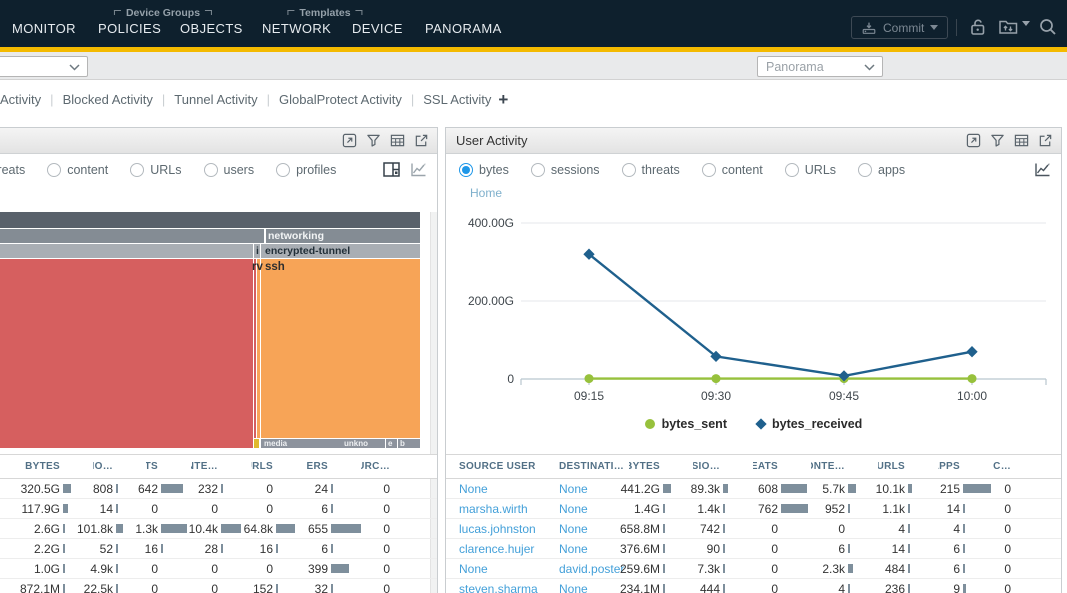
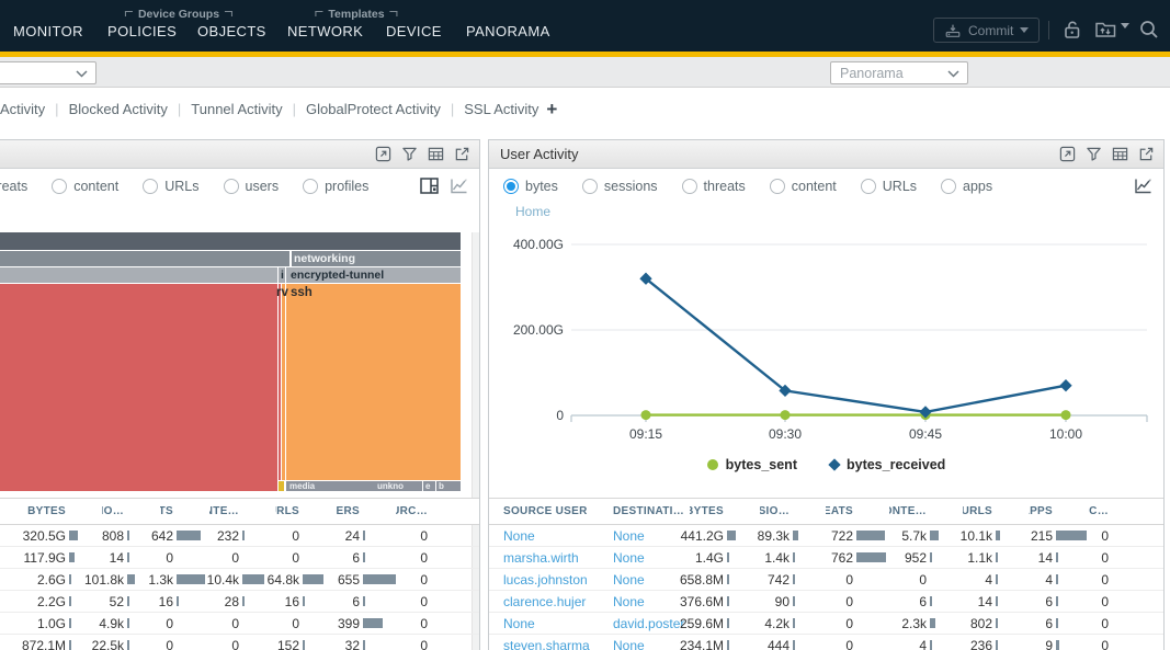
  MONITOR
  POLICIES
  OBJECTS
  NETWORK
  DEVICE
  PANORAMA
  Device Groups
  Templates
  Commit
  Panorama
  Activity
  |
  Blocked Activity
  |
  Tunnel Activity
  |
  GlobalProtect Activity
  |
  SSL Activity
  +
  content
  URLs
  users
  profiles
  networking
  i
  encrypted-tunnel
  rv
  ssh
  media
  unkno
  e
  b
  BYTES
  RLS
  320.5G
  808
  642
  232
  0
  24
  0
  117.9G
  14
  0
  0
  0
  6
  0
  2.6G
  101.8k
  1.3k
  10.4k
  64.8k
  655
  0
  2.2G
  52
  16
  28
  16
  6
  0
  1.0G
  4.9k
  0
  0
  0
  399
  0
  872.1M
  22.5k
  0
  0
  152
  32
  0
  User Activity
  bytes
  sessions
  threats
  content
  URLs
  apps
  Home
  400.00G
  200.00G
  0
  09:15
  09:30
  09:45
  10:00
  bytes_sent
  bytes_received
  SOURCE USER
  DESTINATI…
  BYTES
  URLS
  PPS
  None
  None
  441.2G
  89.3k
- 608
+ 722
  5.7k
  10.1k
  215
  0
  marsha.wirth
  None
  1.4G
  1.4k
  762
  952
  1.1k
  14
  0
  lucas.johnston
  None
  658.8M
  742
  0
  0
  4
  4
  0
  clarence.hujer
  None
  376.6M
  90
  0
  6
  14
  6
  0
  None
  david.poster
  259.6M
- 7.3k
+ 4.2k
  0
  2.3k
- 484
+ 802
  6
  0
  steven.sharma
  None
  234.1M
  444
  0
  4
  236
  9
  0
